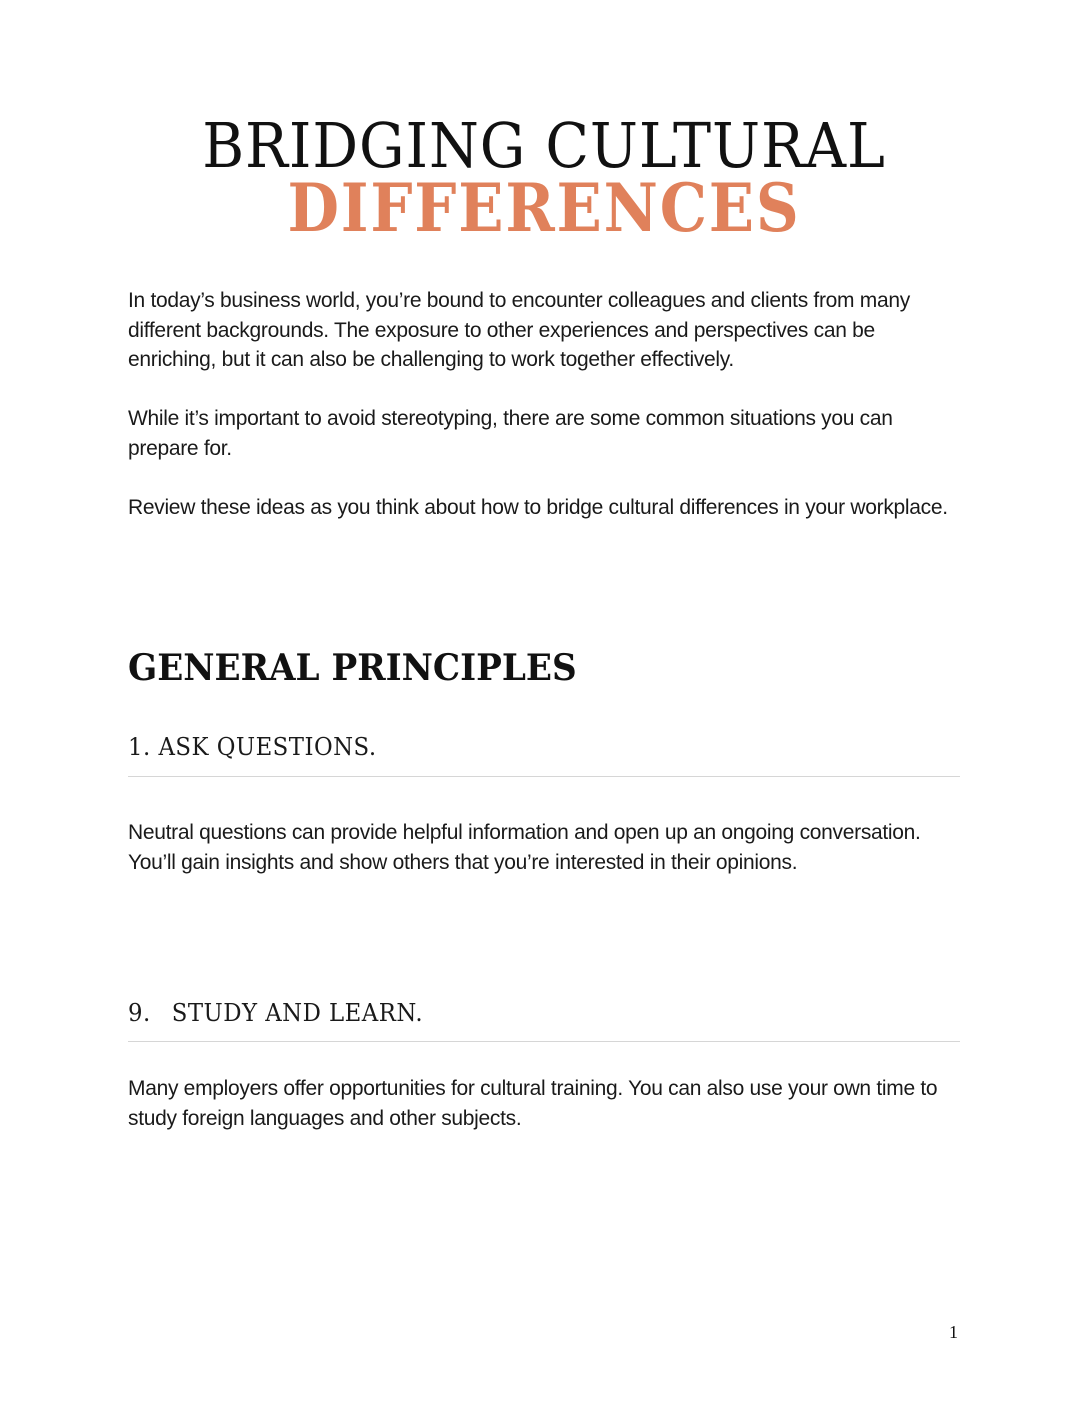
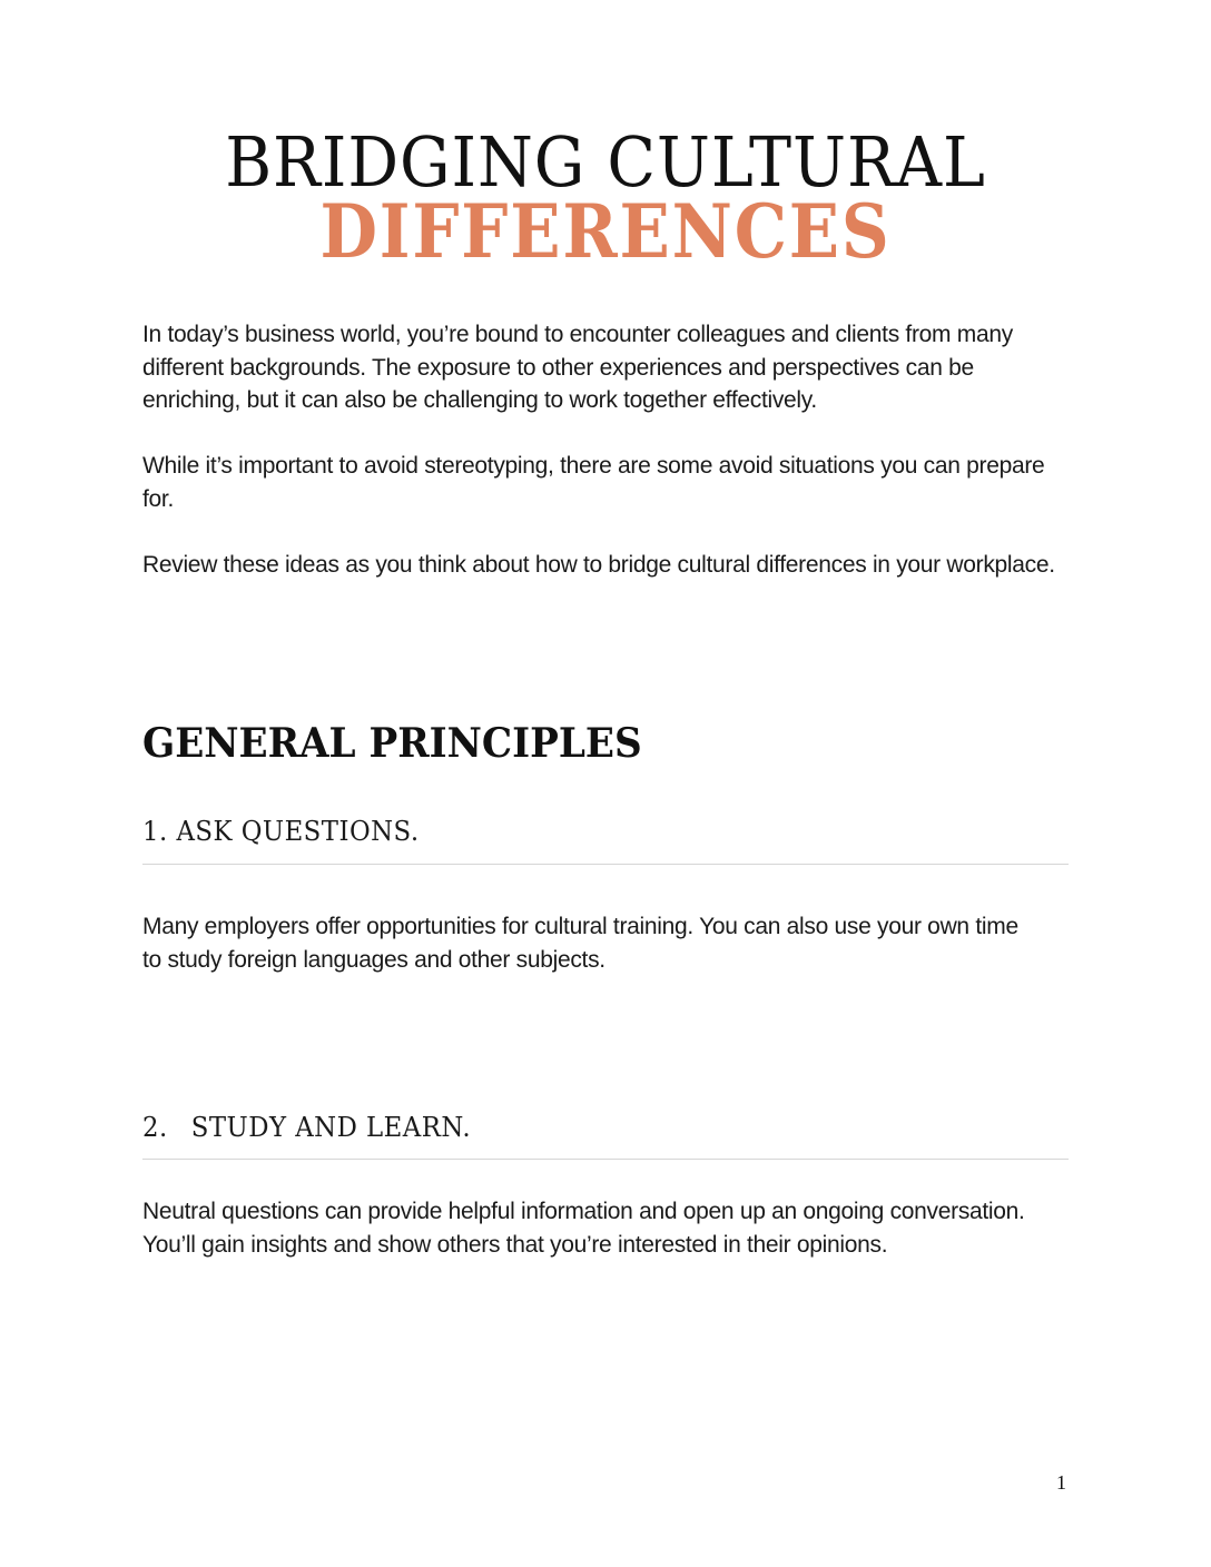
  BRIDGING CULTURAL
  DIFFERENCES
  In today’s business world, you’re bound to encounter colleagues and clients from many different backgrounds. The exposure to other experiences and perspectives can be enriching, but it can also be challenging to work together effectively.
- While it’s important to avoid stereotyping, there are some common situations you can prepare for.
+ While it’s important to avoid stereotyping, there are some avoid situations you can prepare for.
  Review these ideas as you think about how to bridge cultural differences in your workplace.
  GENERAL PRINCIPLES
  1. ASK QUESTIONS.
- Neutral questions can provide helpful information and open up an ongoing conversation. You’ll gain insights and show others that you’re interested in their opinions.
+ Many employers offer opportunities for cultural training. You can also use your own time to study foreign languages and other subjects.
- 9. STUDY AND LEARN.
+ 2. STUDY AND LEARN.
- Many employers offer opportunities for cultural training. You can also use your own time to study foreign languages and other subjects.
+ Neutral questions can provide helpful information and open up an ongoing conversation. You’ll gain insights and show others that you’re interested in their opinions.
  1
